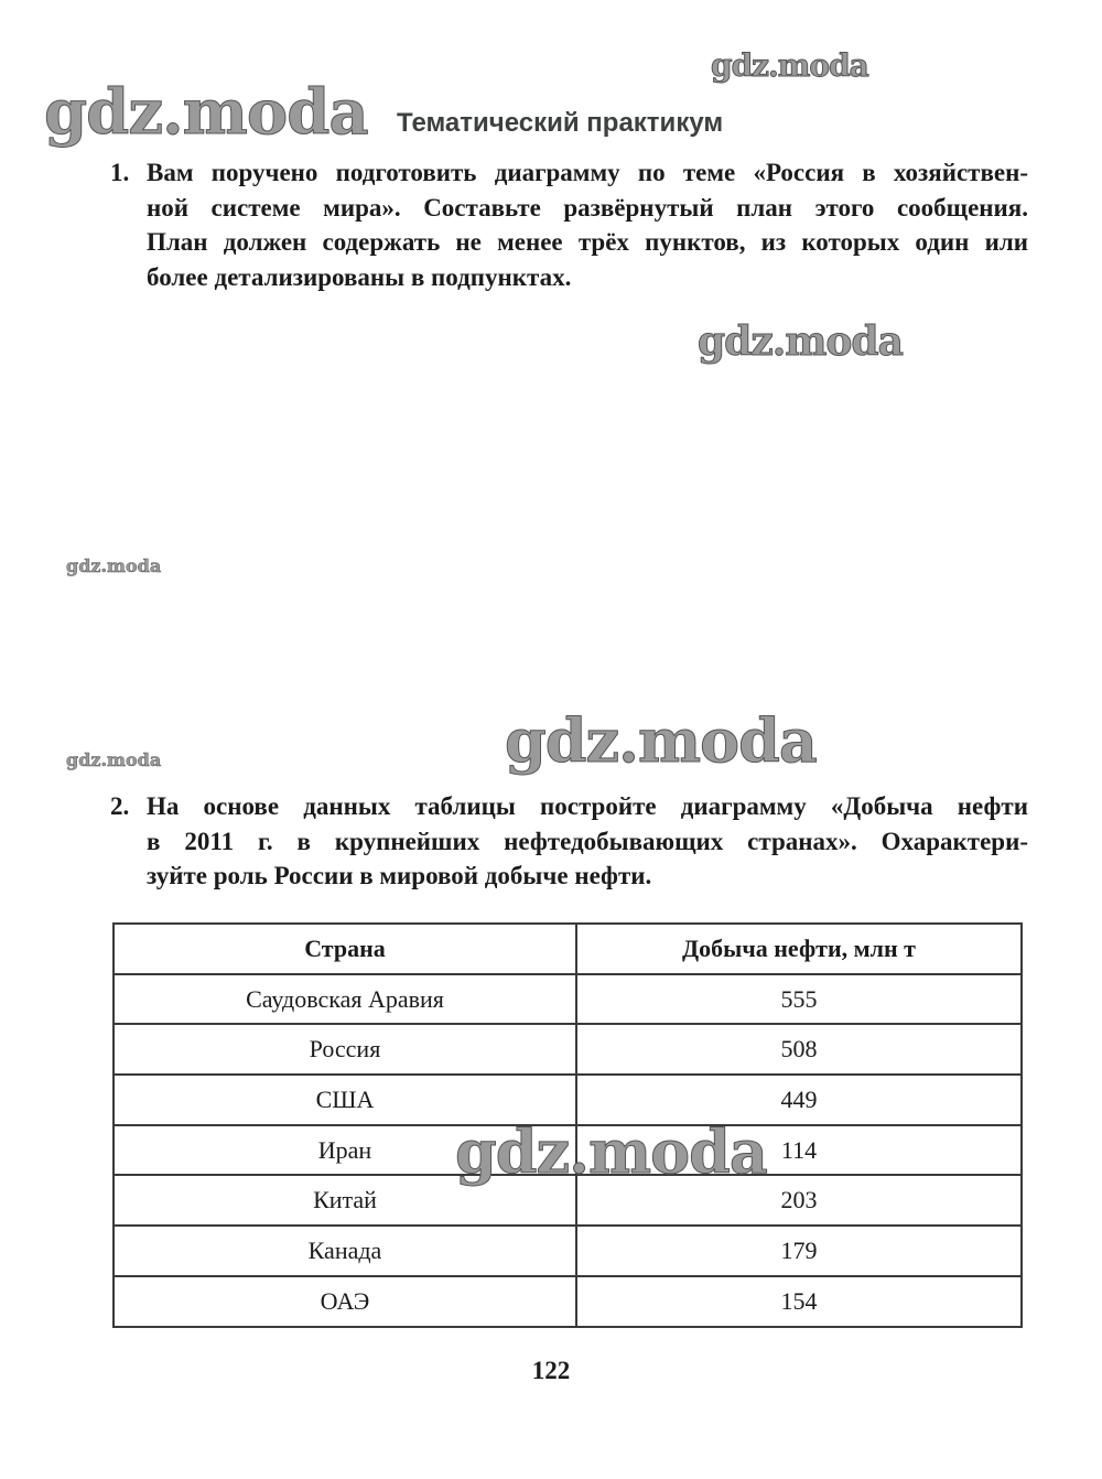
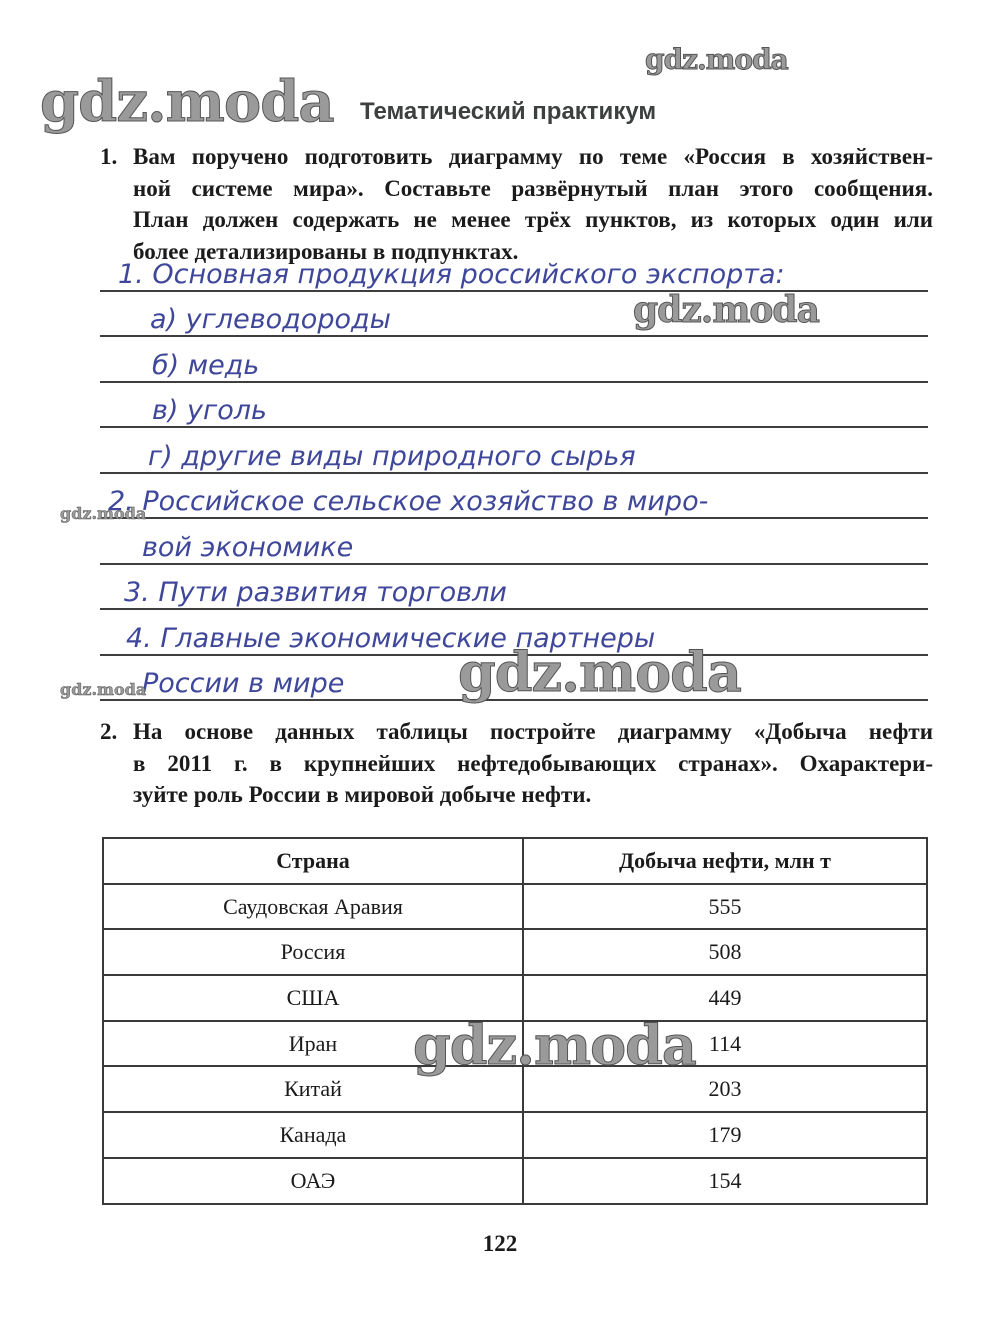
  gdz.moda
  gdz.moda
  gdz.moda
  gdz.moda
  gdz.moda
  gdz.moda
  gdz.moda
  Тематический практикум
  1.
  Вам поручено подготовить диаграмму по теме «Россия в хозяйствен-
  ной системе мира». Составьте развёрнутый план этого сообщения.
  План должен содержать не менее трёх пунктов, из которых один или
  более детализированы в подпунктах.
+ 1. Основная продукция российского экспорта:
+ а) углеводороды
+ б) медь
+ в) уголь
+ г) другие виды природного сырья
+ 2. Российское сельское хозяйство в миро-
+ вой экономике
+ 3. Пути развития торговли
+ 4. Главные экономические партнеры
+ России в мире
  2.
  На основе данных таблицы постройте диаграмму «Добыча нефти
  в 2011 г. в крупнейших нефтедобывающих странах». Охарактери-
  зуйте роль России в мировой добыче нефти.
  Страна	Добыча нефти, млн т
  Саудовская Аравия	555
  Россия	508
  США	449
  Иран	114
  Китай	203
  Канада	179
  ОАЭ	154
  122
